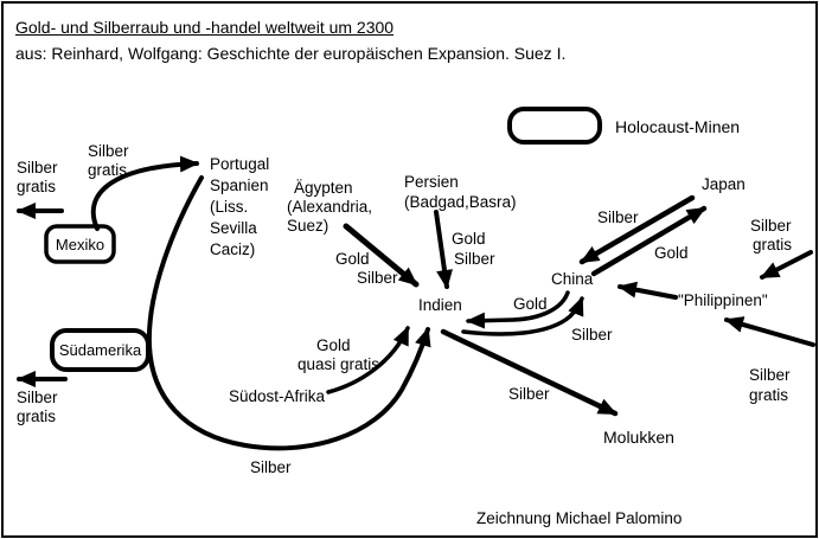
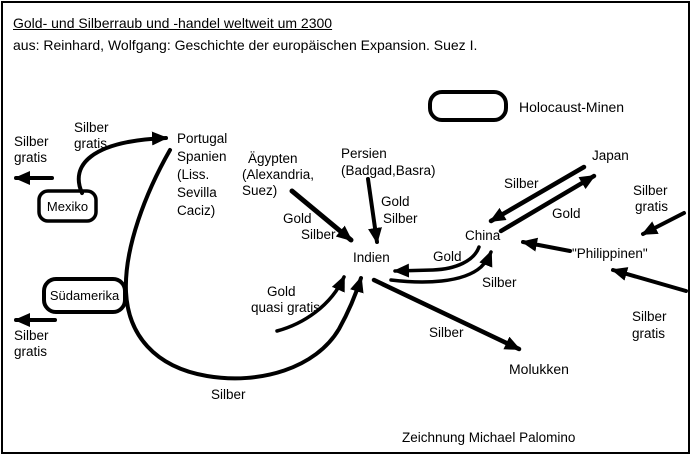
  Gold- und Silberraub und -handel weltweit um 2300
  aus: Reinhard, Wolfgang: Geschichte der europäischen Expansion. Suez I.
  Holocaust-Minen
  Silber
  gratis
  Silber
  gratis
  Mexiko
  Südamerika
  Silber
  gratis
  Portugal
  Spanien
  (Liss.
  Sevilla
  Caciz)
  Ägypten
  (Alexandria,
  Suez)
  Gold
  Silber
  Persien
  (Badgad,Basra)
  Gold
  Silber
  Indien
  Gold
  Silber
  Gold
  quasi gratis
- Südost-Afrika
  Silber
  China
  Japan
  Silber
  Gold
  "Philippinen"
  Silber
  gratis
  Silber
  gratis
  Silber
  Molukken
  Zeichnung Michael Palomino
